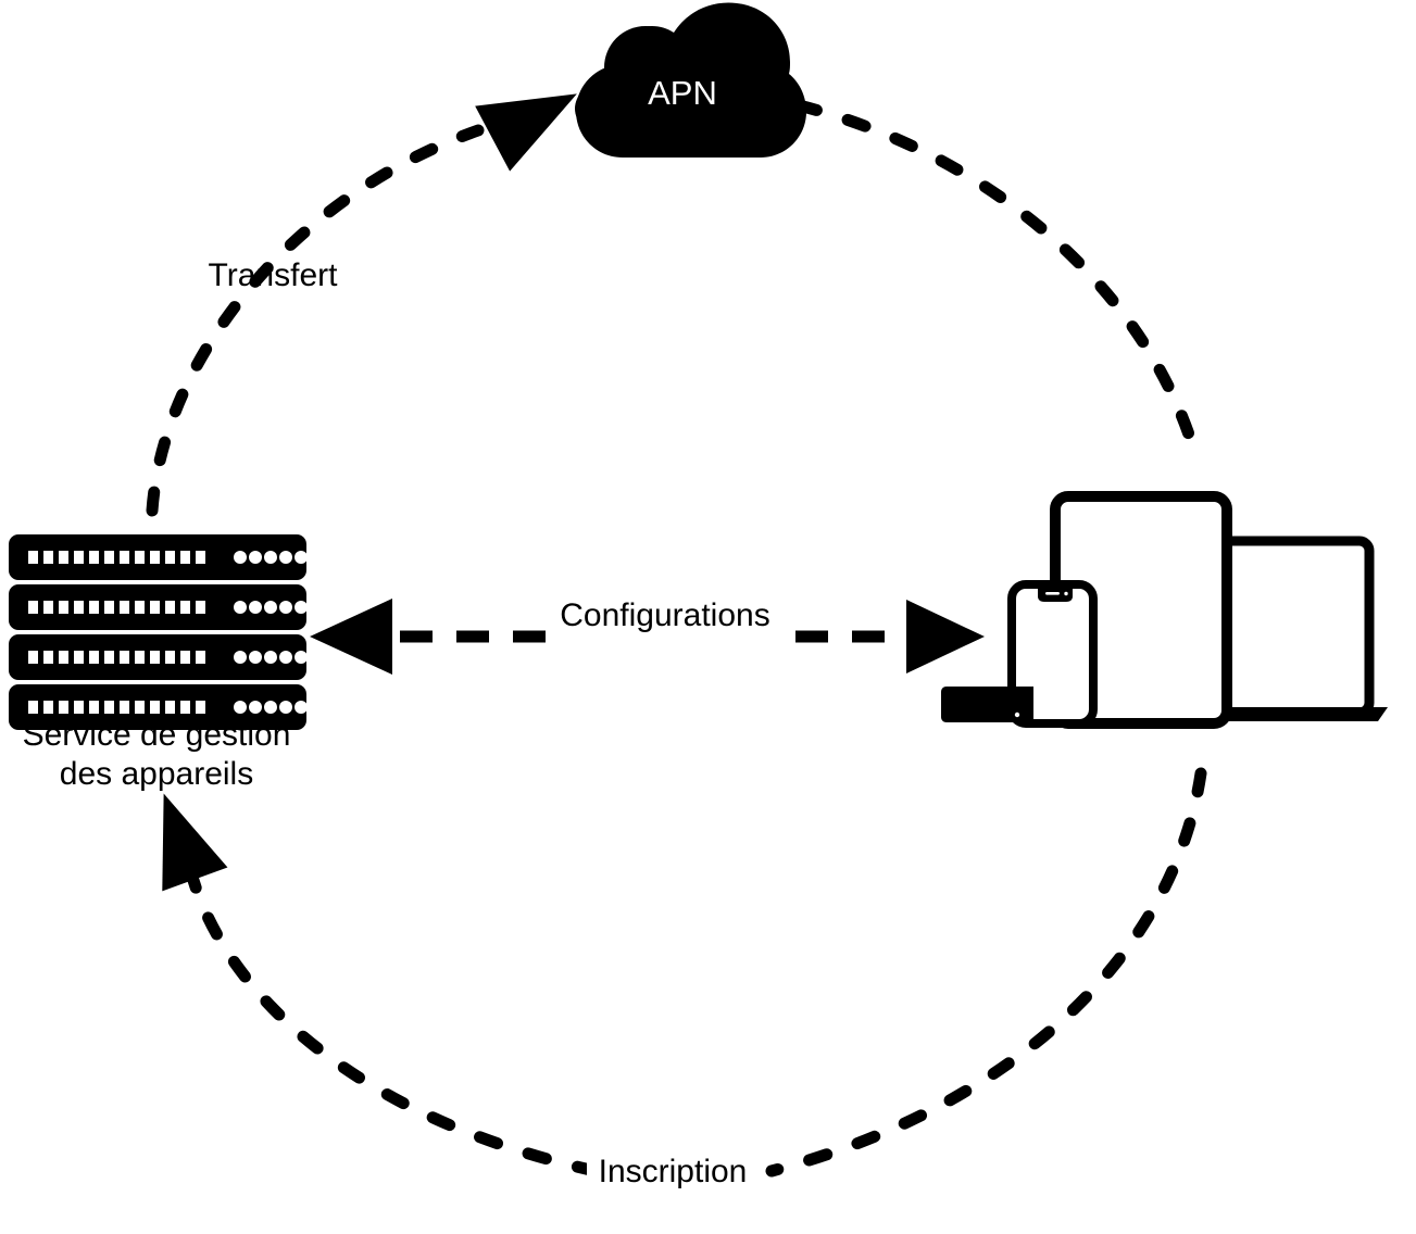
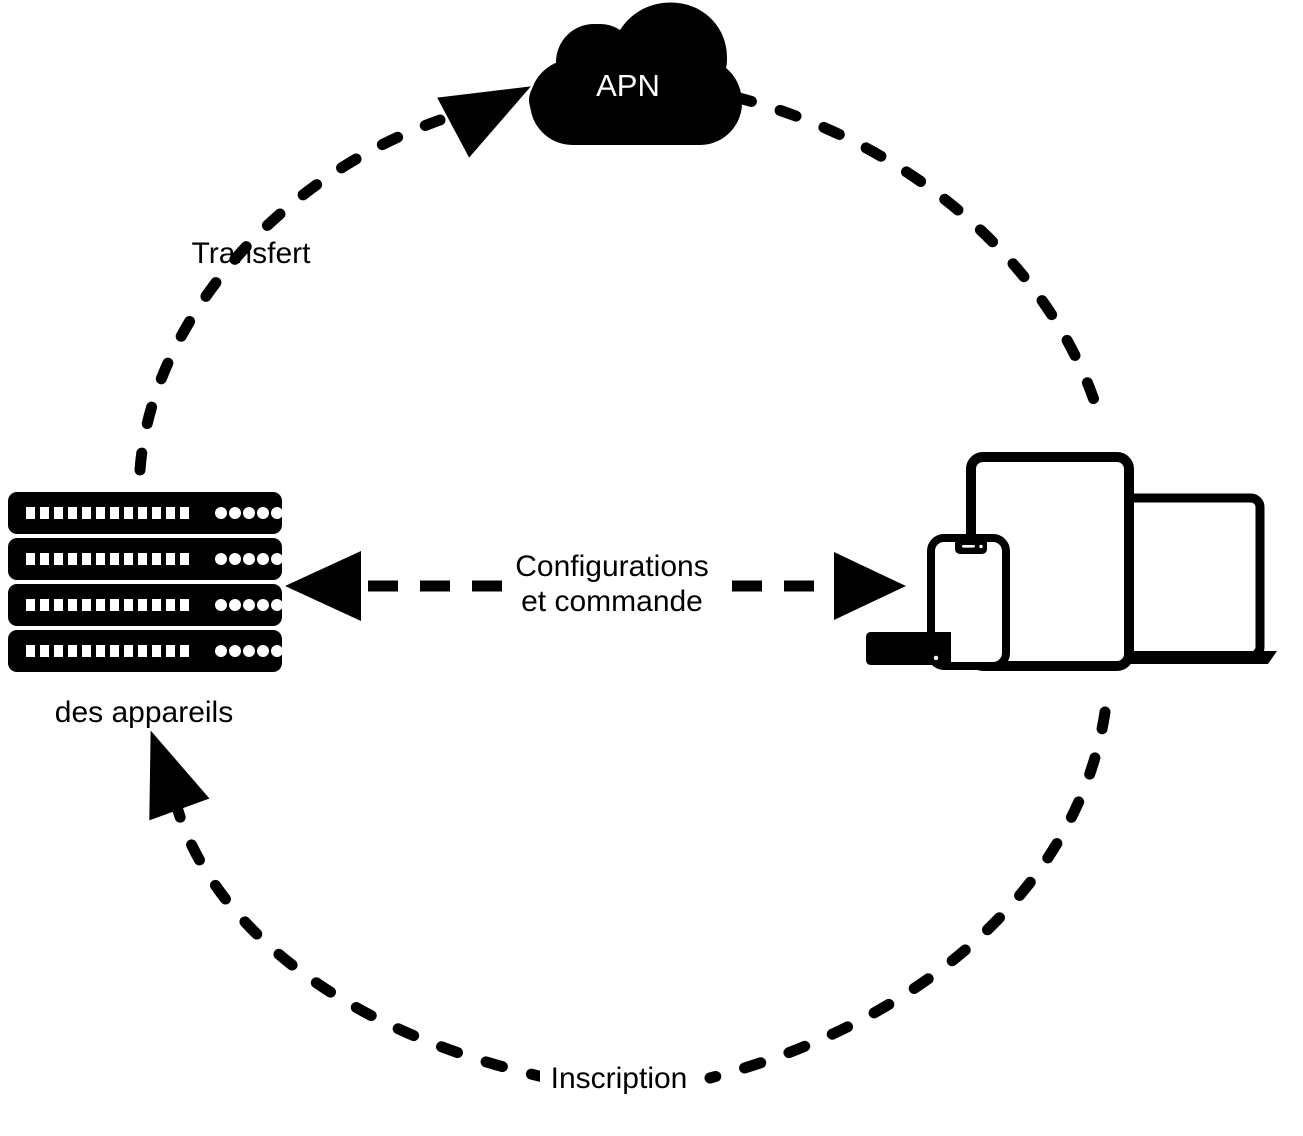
  APN
- Service de gestion
  des appareils
  Transfert
  Configurations
+ et commande
  Inscription
